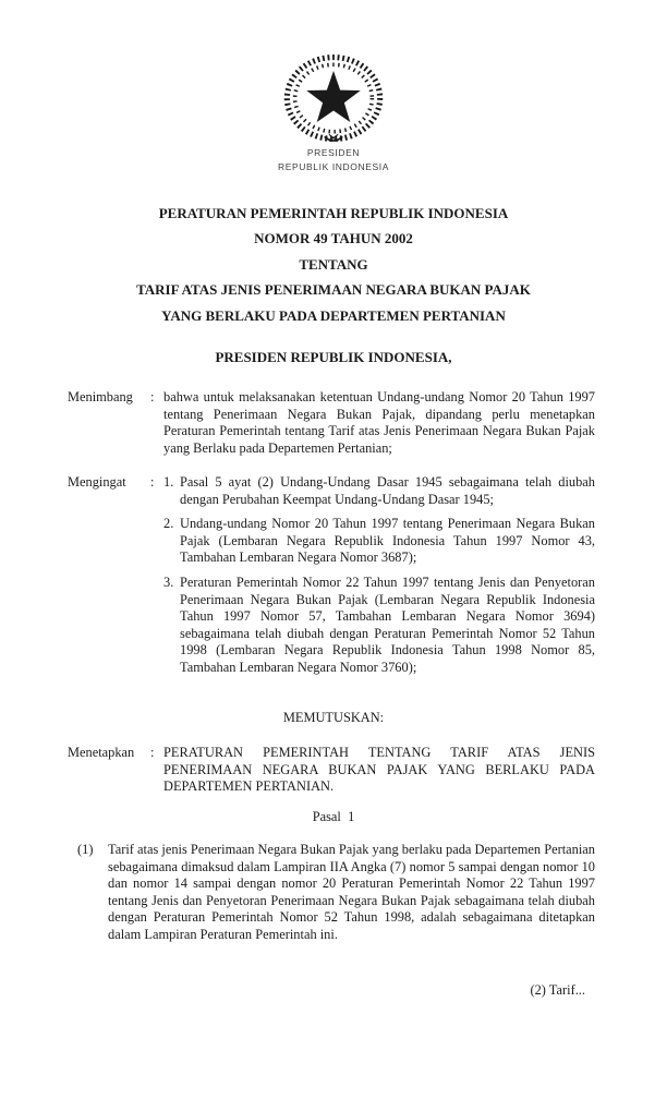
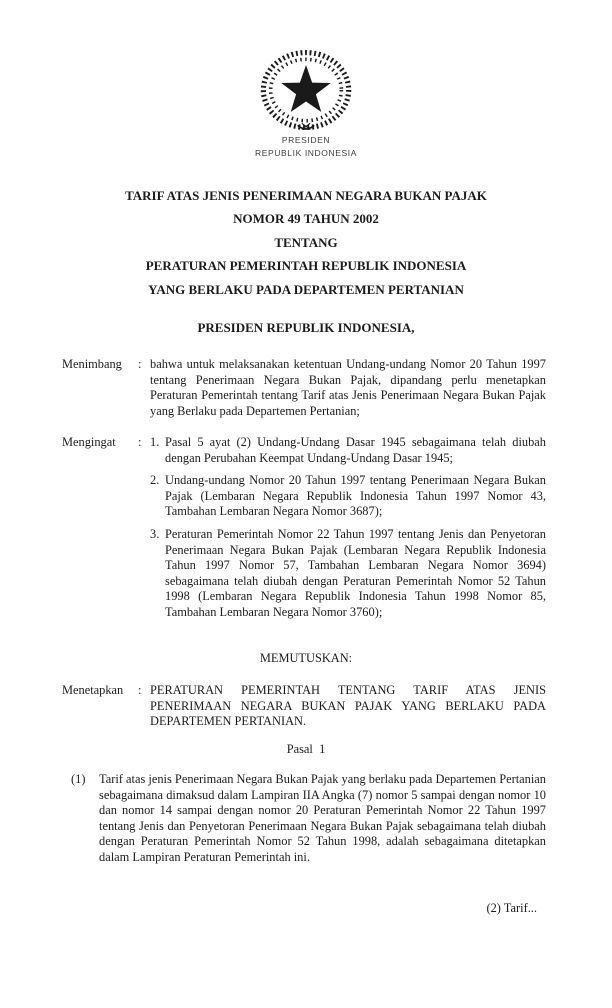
  PRESIDEN
  REPUBLIK INDONESIA
- PERATURAN PEMERINTAH REPUBLIK INDONESIA
+ TARIF ATAS JENIS PENERIMAAN NEGARA BUKAN PAJAK
  NOMOR 49 TAHUN 2002
  TENTANG
- TARIF ATAS JENIS PENERIMAAN NEGARA BUKAN PAJAK
+ PERATURAN PEMERINTAH REPUBLIK INDONESIA
  YANG BERLAKU PADA DEPARTEMEN PERTANIAN
  PRESIDEN REPUBLIK INDONESIA,
  Menimbang
  :
  bahwa untuk melaksanakan ketentuan Undang-undang Nomor 20 Tahun 1997 tentang Penerimaan Negara Bukan Pajak, dipandang perlu menetapkan Peraturan Pemerintah tentang Tarif atas Jenis Penerimaan Negara Bukan Pajak yang Berlaku pada Departemen Pertanian;
  Mengingat
  :
  1.
  Pasal 5 ayat (2) Undang-Undang Dasar 1945 sebagaimana telah diubah dengan Perubahan Keempat Undang-Undang Dasar 1945;
  2.
  Undang-undang Nomor 20 Tahun 1997 tentang Penerimaan Negara Bukan Pajak (Lembaran Negara Republik Indonesia Tahun 1997 Nomor 43, Tambahan Lembaran Negara Nomor 3687);
  3.
  Peraturan Pemerintah Nomor 22 Tahun 1997 tentang Jenis dan Penyetoran Penerimaan Negara Bukan Pajak (Lembaran Negara Republik Indonesia Tahun 1997 Nomor 57, Tambahan Lembaran Negara Nomor 3694) sebagaimana telah diubah dengan Peraturan Pemerintah Nomor 52 Tahun 1998 (Lembaran Negara Republik Indonesia Tahun 1998 Nomor 85, Tambahan Lembaran Negara Nomor 3760);
  MEMUTUSKAN:
  Menetapkan
  :
  PERATURAN PEMERINTAH TENTANG TARIF ATAS JENIS PENERIMAAN NEGARA BUKAN PAJAK YANG BERLAKU PADA DEPARTEMEN PERTANIAN.
  Pasal 1
  (1)
  Tarif atas jenis Penerimaan Negara Bukan Pajak yang berlaku pada Departemen Pertanian sebagaimana dimaksud dalam Lampiran IIA Angka (7) nomor 5 sampai dengan nomor 10 dan nomor 14 sampai dengan nomor 20 Peraturan Pemerintah Nomor 22 Tahun 1997 tentang Jenis dan Penyetoran Penerimaan Negara Bukan Pajak sebagaimana telah diubah dengan Peraturan Pemerintah Nomor 52 Tahun 1998, adalah sebagaimana ditetapkan dalam Lampiran Peraturan Pemerintah ini.
  (2) Tarif...
